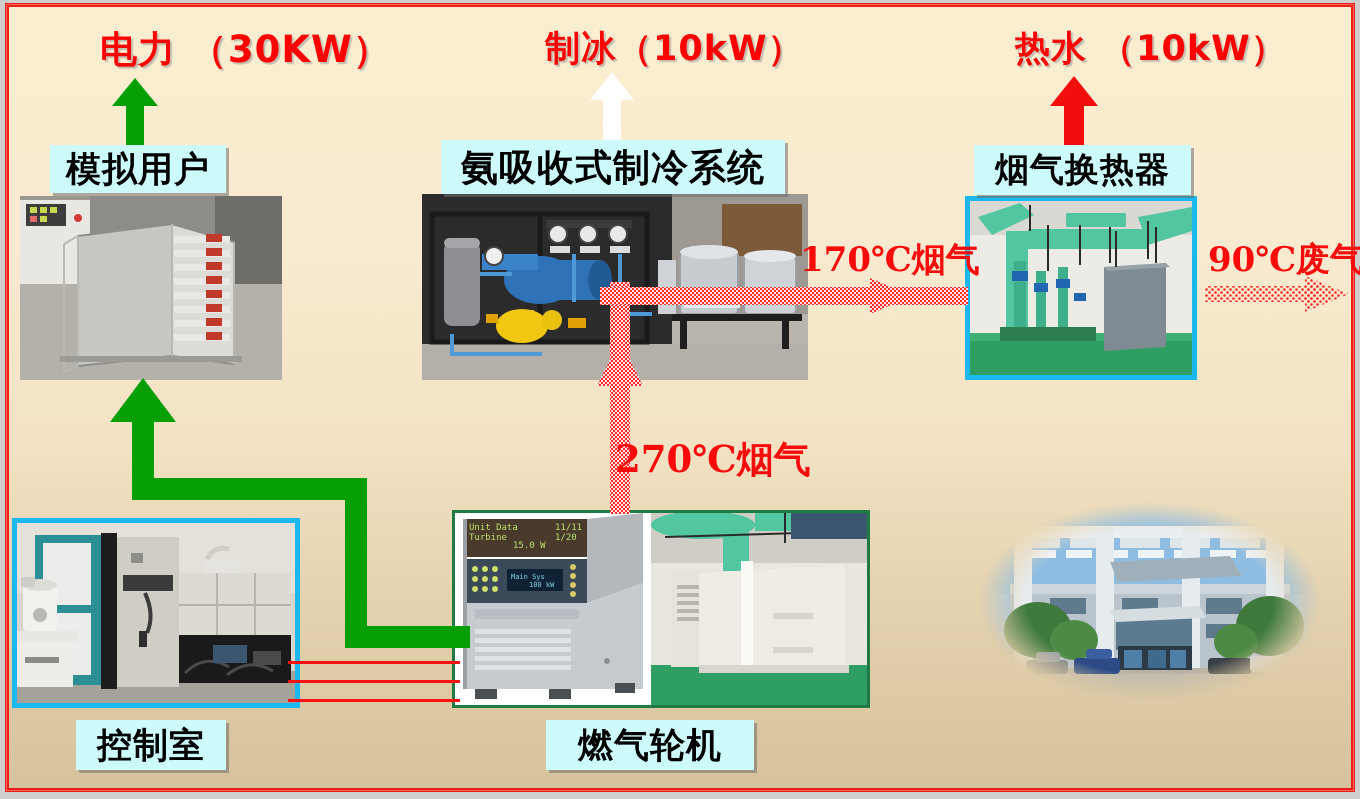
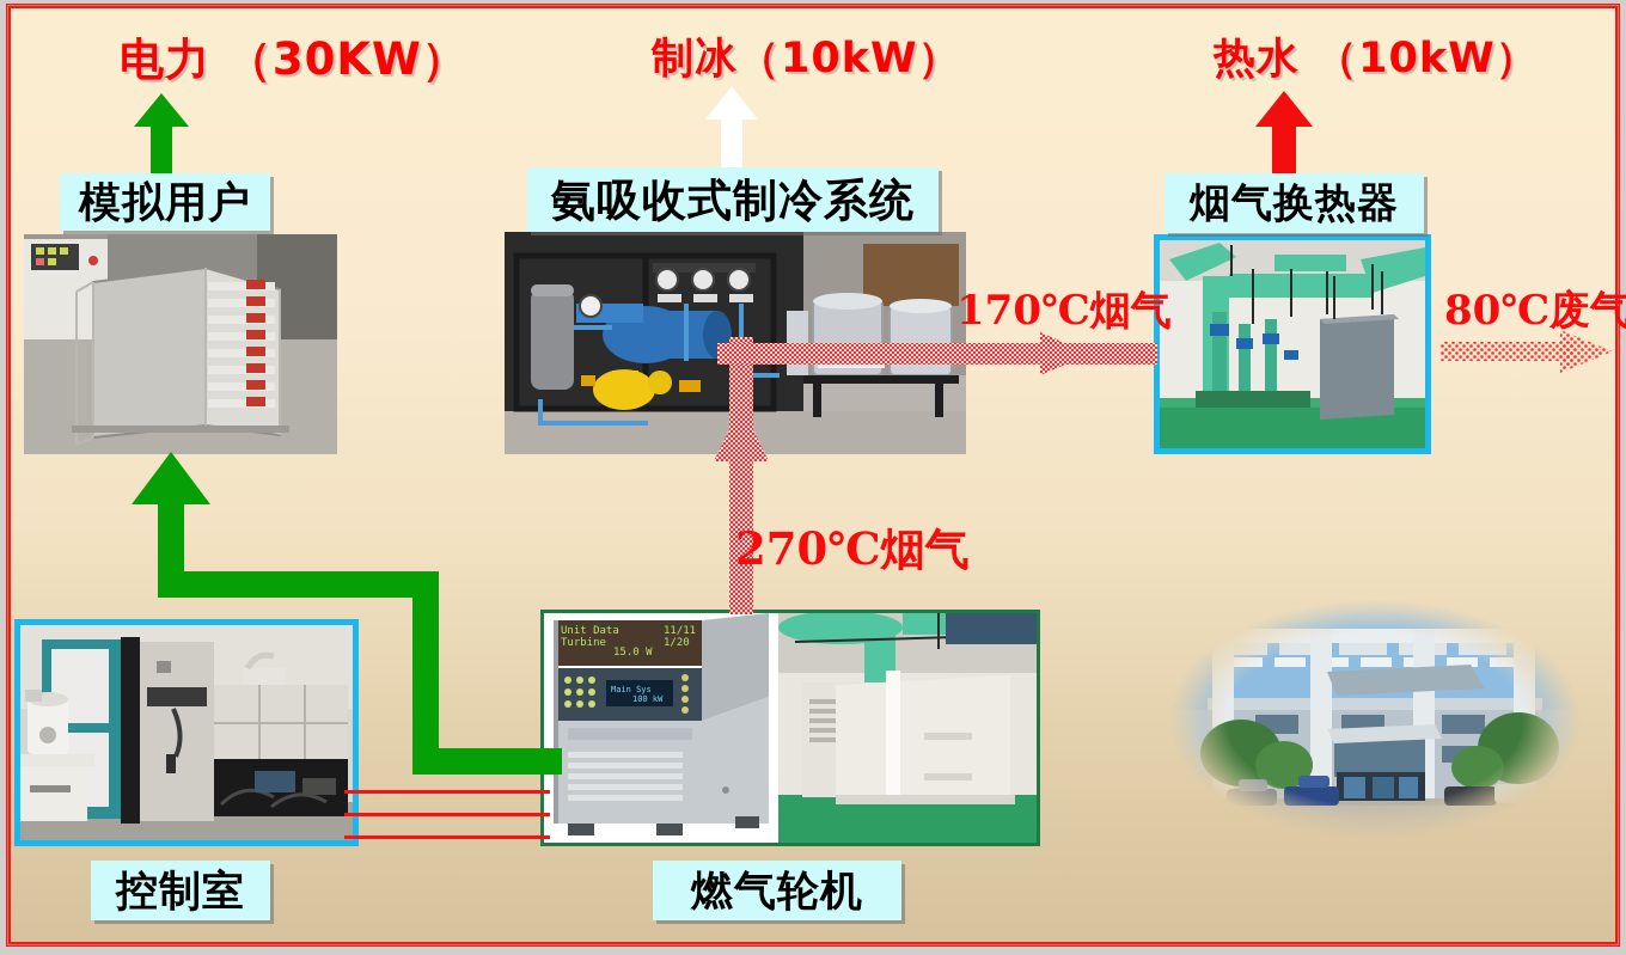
  Unit Data
  Turbine
  11/11
  1/20
  15.0 W
  Main Sys
  100 kW
  电力 （30KW）
  制冰（10kW）
  热水 （10kW）
  模拟用户
  氨吸收式制冷系统
  烟气换热器
  控制室
  燃气轮机
  270℃烟气
  170℃烟气
- 90℃废气
+ 80℃废气
